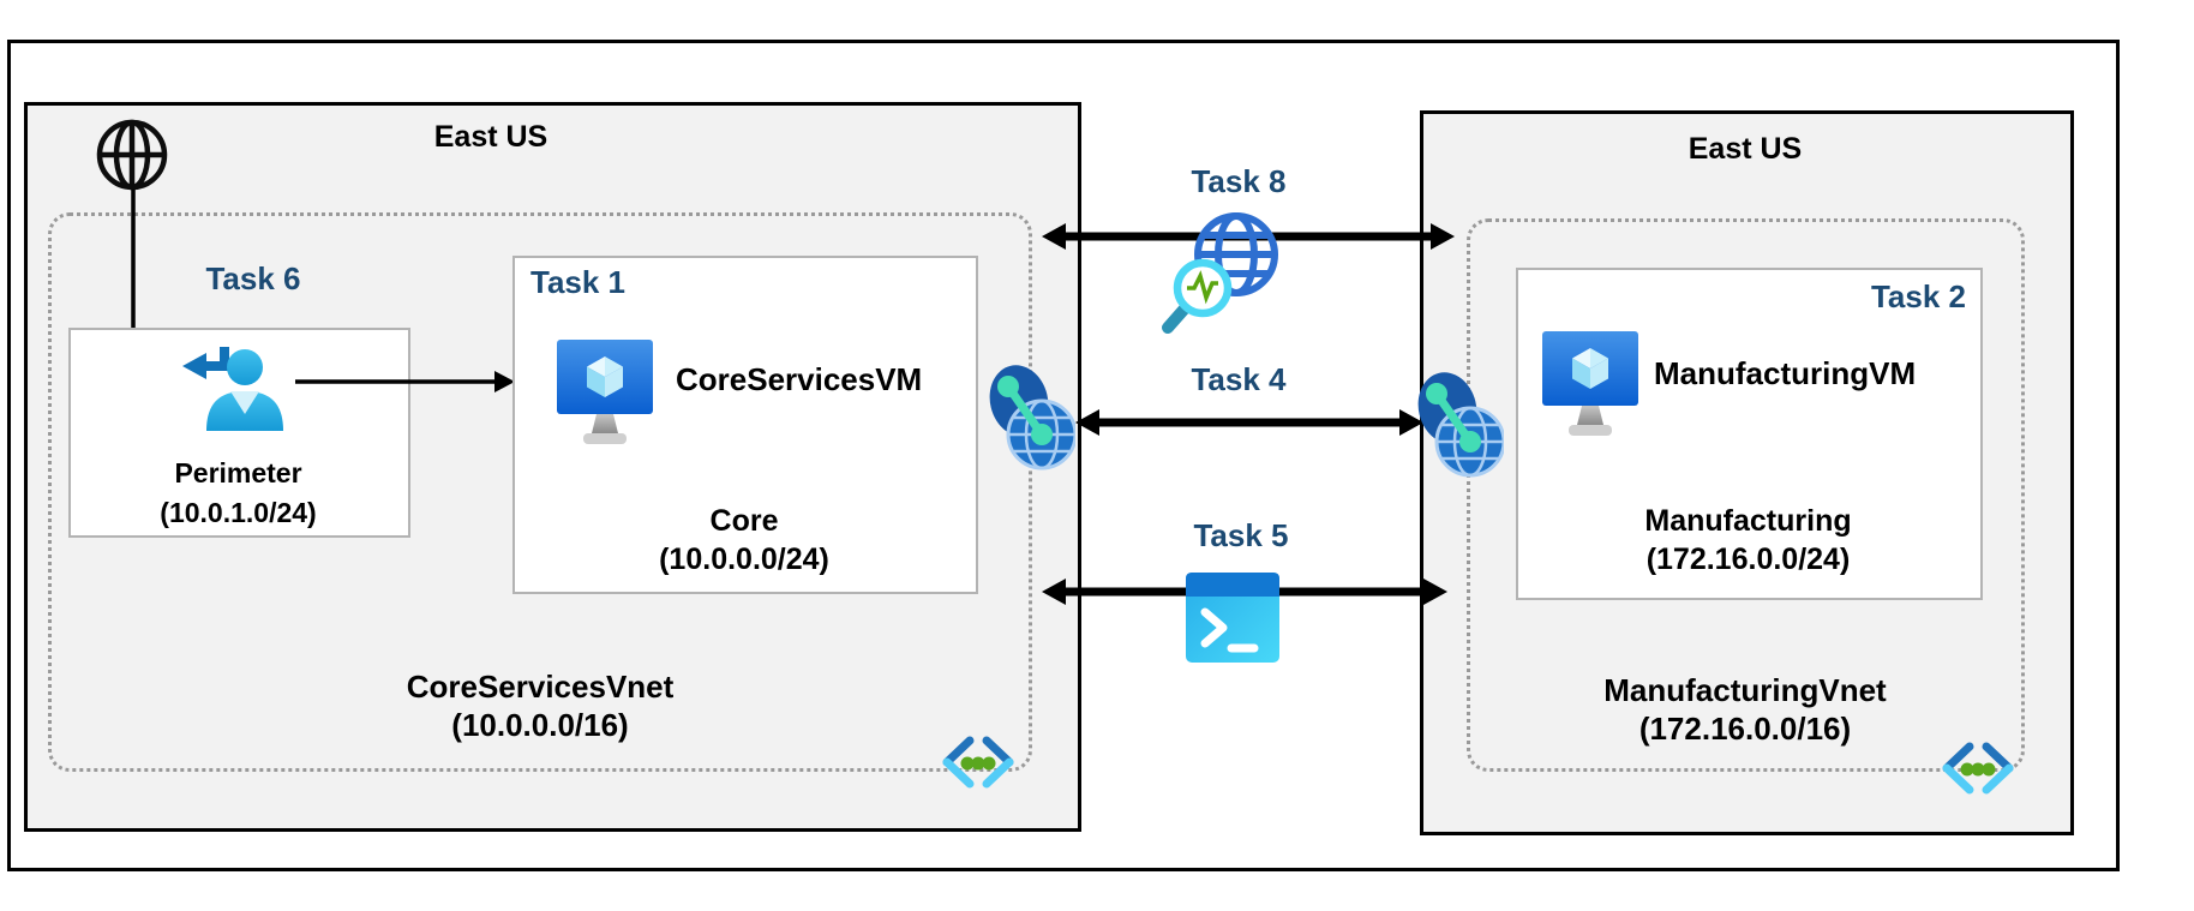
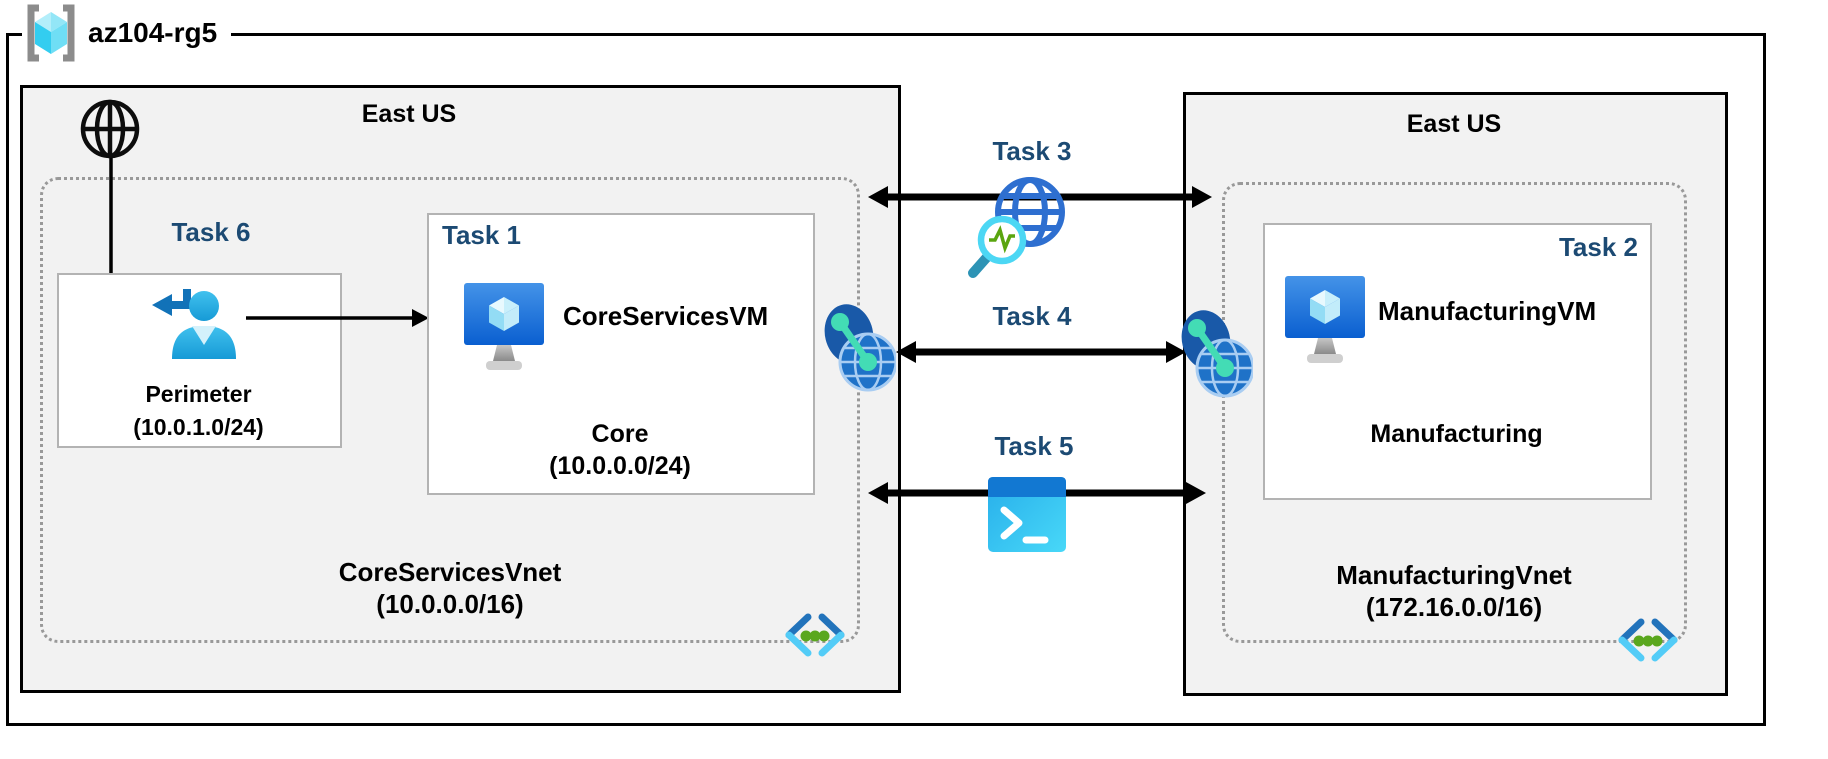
  East US
  East US
  Task 6
  Perimeter
  (10.0.1.0/24)
  Task 1
  CoreServicesVM
  Core
  (10.0.0.0/24)
  CoreServicesVnet
  (10.0.0.0/16)
- Task 8
+ Task 3
  Task 4
  Task 5
  Task 2
  ManufacturingVM
  Manufacturing
- (172.16.0.0/24)
  ManufacturingVnet
  (172.16.0.0/16)
+ az104-rg5
